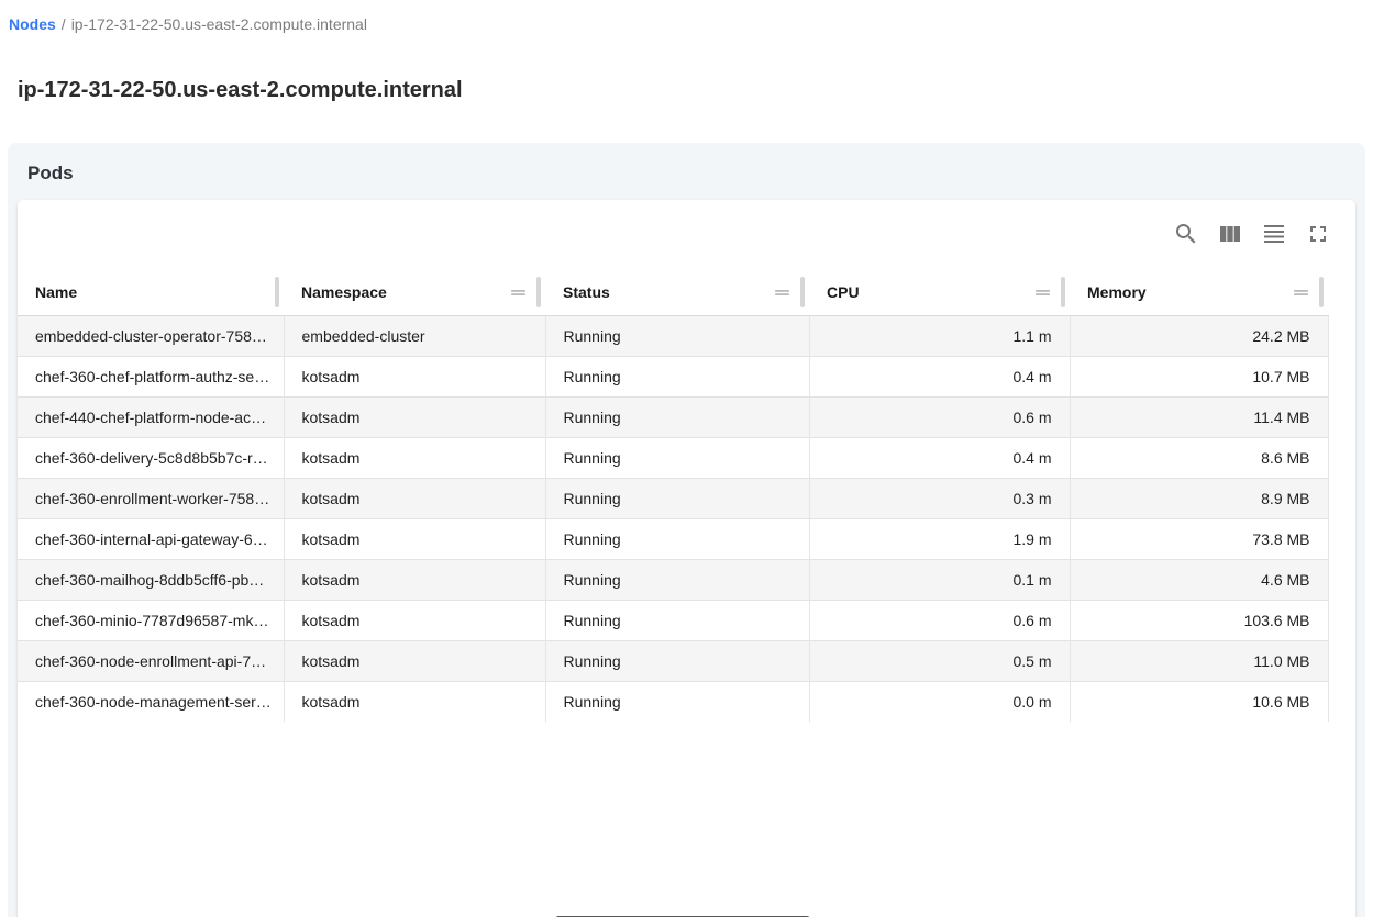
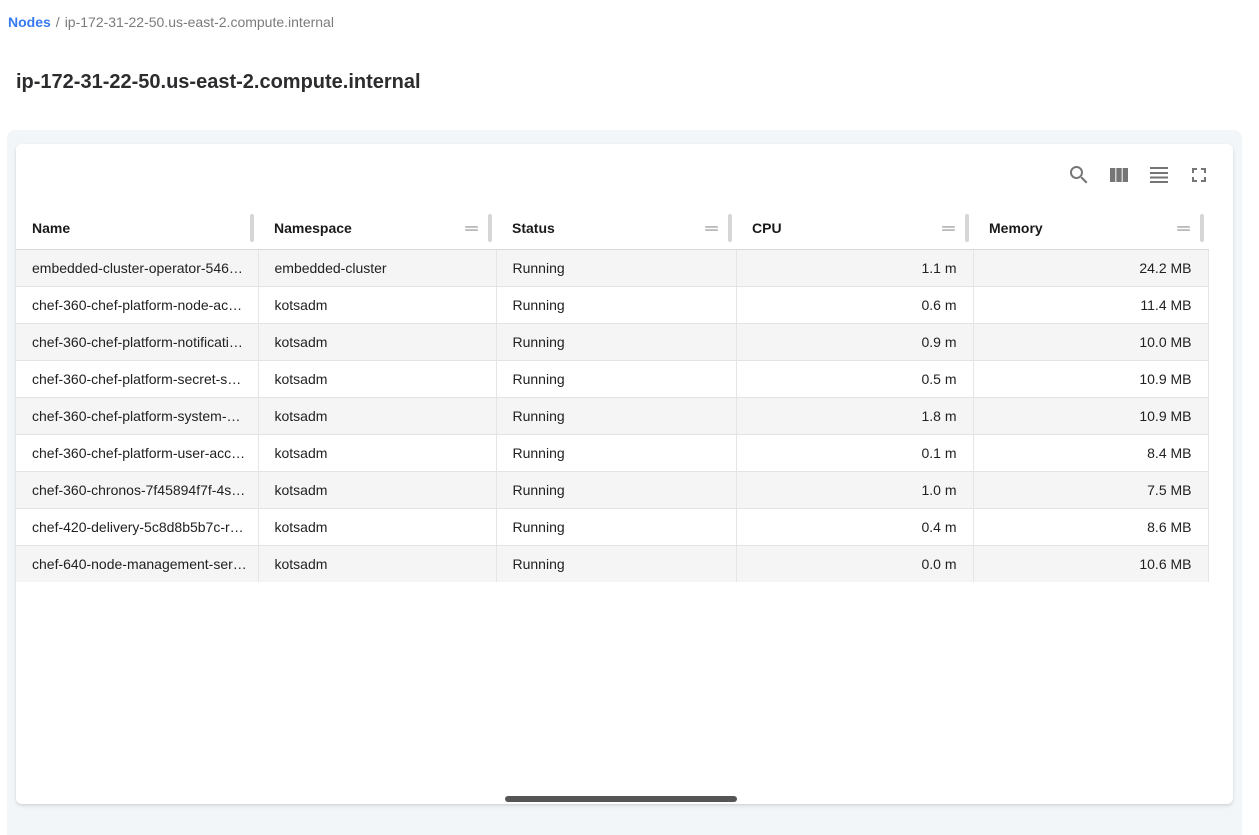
  Nodes / ip-172-31-22-50.us-east-2.compute.internal
  ip-172-31-22-50.us-east-2.compute.internal
- Pods
  Name	Namespace	Status	CPU	Memory
- embedded-cluster-operator-758…	embedded-cluster	Running	1.1 m	24.2 MB
+ embedded-cluster-operator-546…	embedded-cluster	Running	1.1 m	24.2 MB
- chef-360-chef-platform-authz-se…	kotsadm	Running	0.4 m	10.7 MB
- chef-440-chef-platform-node-ac…	kotsadm	Running	0.6 m	11.4 MB
+ chef-360-chef-platform-node-ac…	kotsadm	Running	0.6 m	11.4 MB
+ chef-360-chef-platform-notificati…	kotsadm	Running	0.9 m	10.0 MB
+ chef-360-chef-platform-secret-s…	kotsadm	Running	0.5 m	10.9 MB
+ chef-360-chef-platform-system-…	kotsadm	Running	1.8 m	10.9 MB
+ chef-360-chef-platform-user-acc…	kotsadm	Running	0.1 m	8.4 MB
+ chef-360-chronos-7f45894f7f-4s…	kotsadm	Running	1.0 m	7.5 MB
- chef-360-delivery-5c8d8b5b7c-r…	kotsadm	Running	0.4 m	8.6 MB
+ chef-420-delivery-5c8d8b5b7c-r…	kotsadm	Running	0.4 m	8.6 MB
- chef-360-enrollment-worker-758…	kotsadm	Running	0.3 m	8.9 MB
- chef-360-internal-api-gateway-6…	kotsadm	Running	1.9 m	73.8 MB
- chef-360-mailhog-8ddb5cff6-pb…	kotsadm	Running	0.1 m	4.6 MB
- chef-360-minio-7787d96587-mk…	kotsadm	Running	0.6 m	103.6 MB
- chef-360-node-enrollment-api-7…	kotsadm	Running	0.5 m	11.0 MB
- chef-360-node-management-ser…	kotsadm	Running	0.0 m	10.6 MB
+ chef-640-node-management-ser…	kotsadm	Running	0.0 m	10.6 MB
